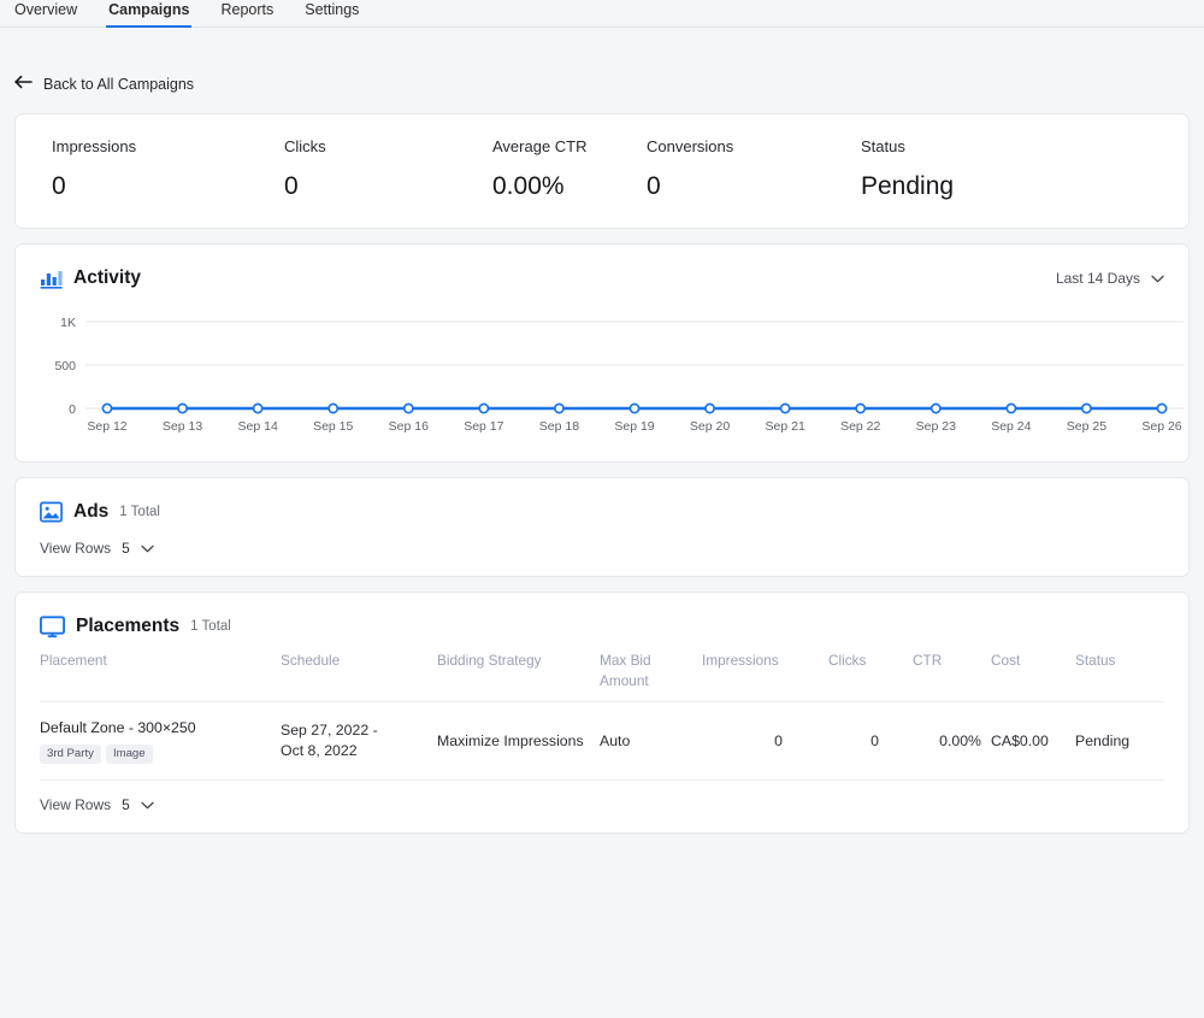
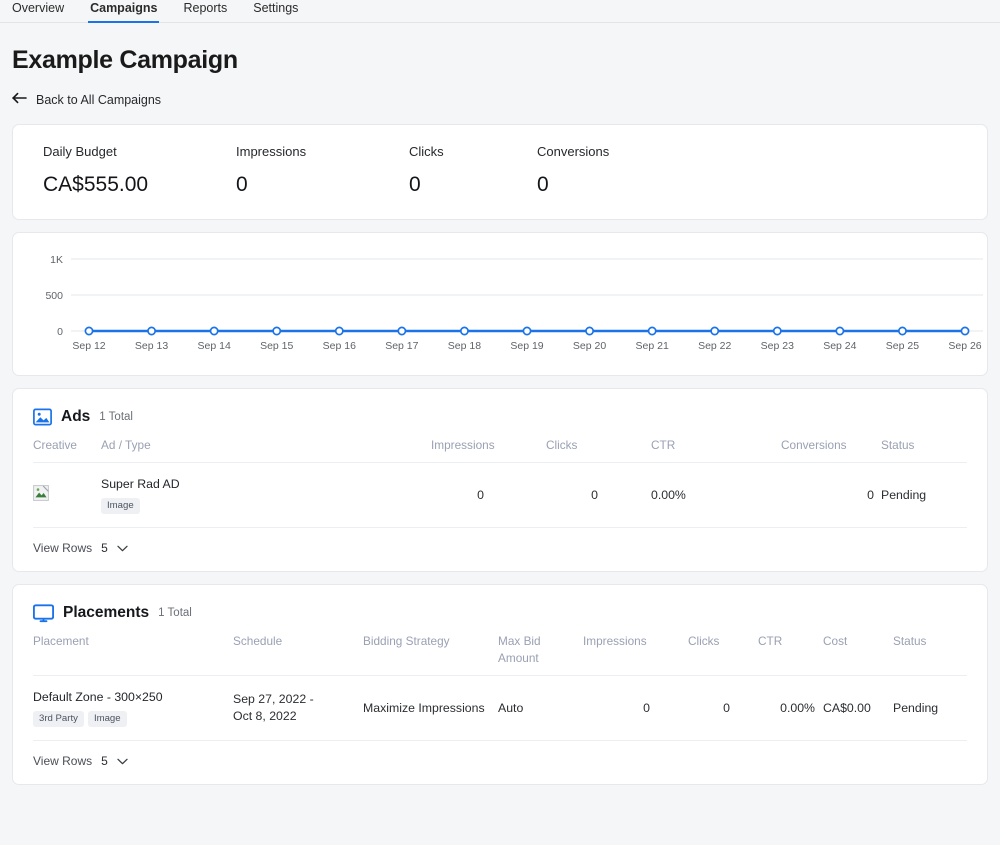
  Overview
  Campaigns
  Reports
  Settings
+ Example Campaign
  Back to All Campaigns
+ Daily Budget
+ CA$555.00
  Impressions
  0
  Clicks
  0
- Average CTR
- 0.00%
  Conversions
  0
- Status
- Pending
- Activity
- Last 14 Days
  0
  500
  1K
  Sep 12
  Sep 13
  Sep 14
  Sep 15
  Sep 16
  Sep 17
  Sep 18
  Sep 19
  Sep 20
  Sep 21
  Sep 22
  Sep 23
  Sep 24
  Sep 25
  Sep 26
  Ads
  1 Total
+ Creative	Ad / Type	Impressions	Clicks	CTR	Conversions	Status
+ 	Super Rad AD Image	0	0	0.00%	0	Pending
  View Rows
  5
  Placements
  1 Total
  Placement	Schedule	Bidding Strategy	Max Bid Amount	Impressions	Clicks	CTR	Cost	Status
  Default Zone - 300×250 3rd Party Image	Sep 27, 2022 - Oct 8, 2022	Maximize Impressions	Auto	0	0	0.00%	CA$0.00	Pending
  View Rows
  5
